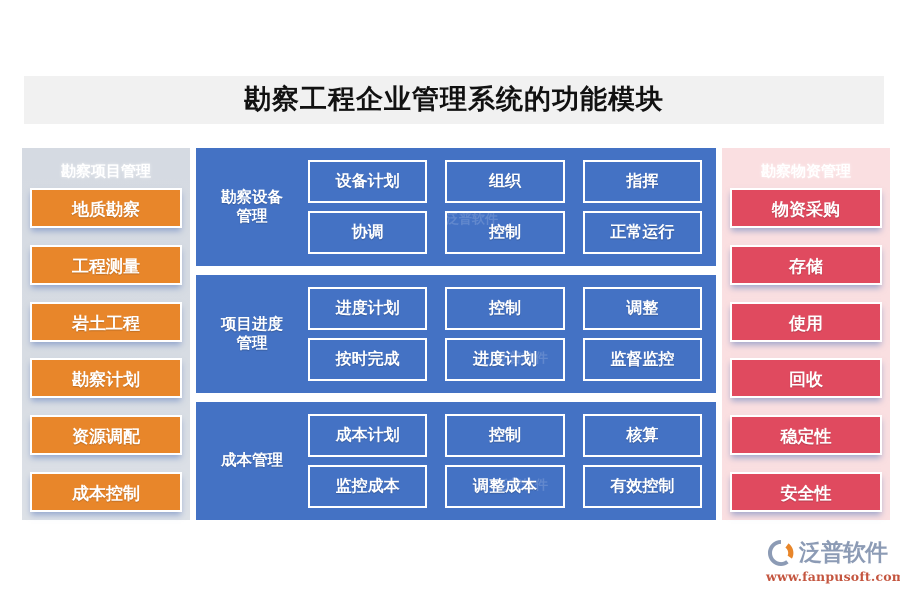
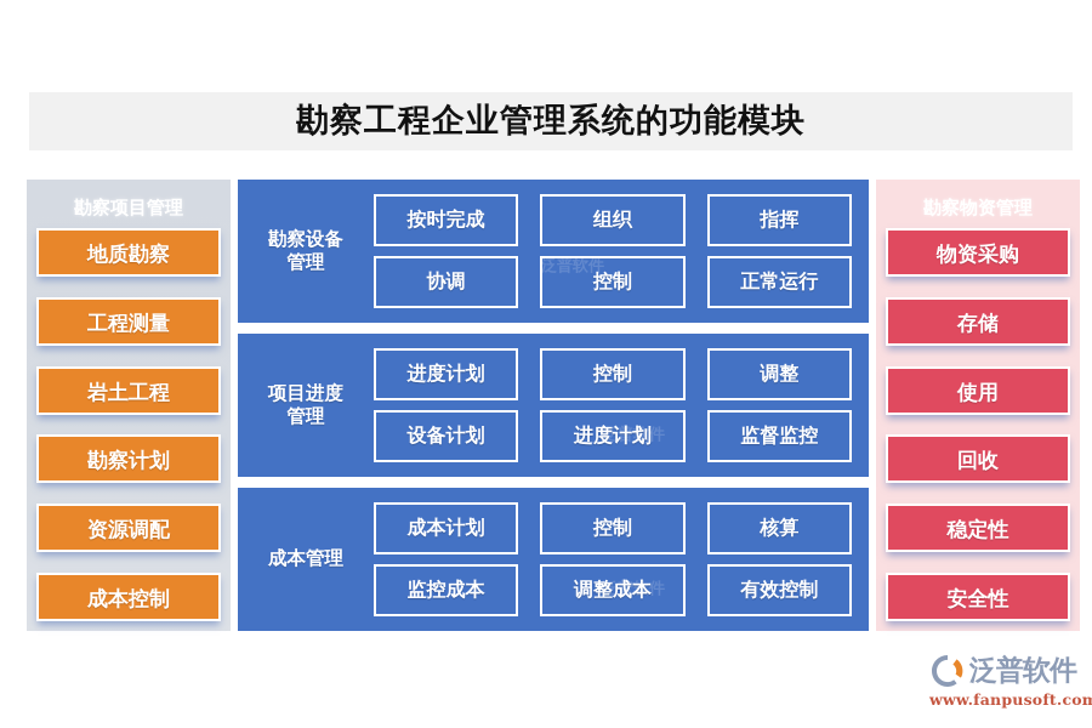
  勘察工程企业管理系统的功能模块
  勘察项目管理
  地质勘察
  工程测量
  岩土工程
  勘察计划
  资源调配
  成本控制
  泛普软件
  勘察设备
  管理
- 设备计划
+ 按时完成
  组织
  指挥
  协调
  控制
  正常运行
  泛普软件
  项目进度
  管理
  进度计划
  控制
  调整
- 按时完成
+ 设备计划
  进度计划
  监督监控
  泛普软件
  成本管理
  成本计划
  控制
  核算
  监控成本
  调整成本
  有效控制
  勘察物资管理
  物资采购
  存储
  使用
  回收
  稳定性
  安全性
  泛普软件
  www.fanpusoft.com
